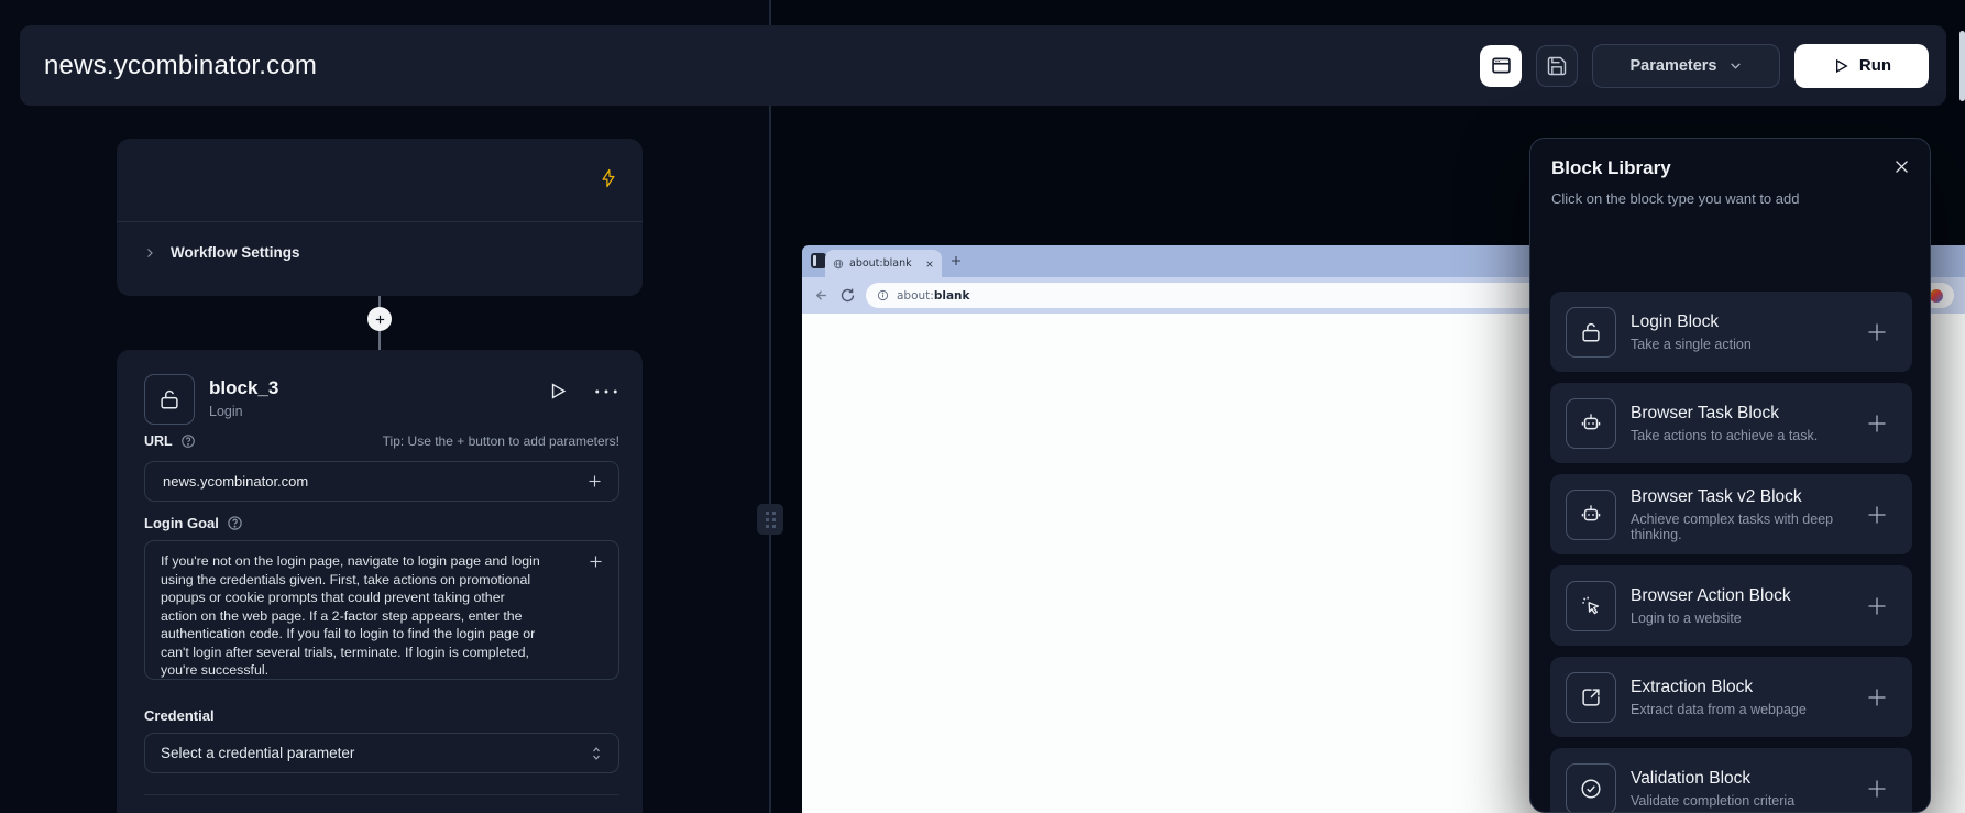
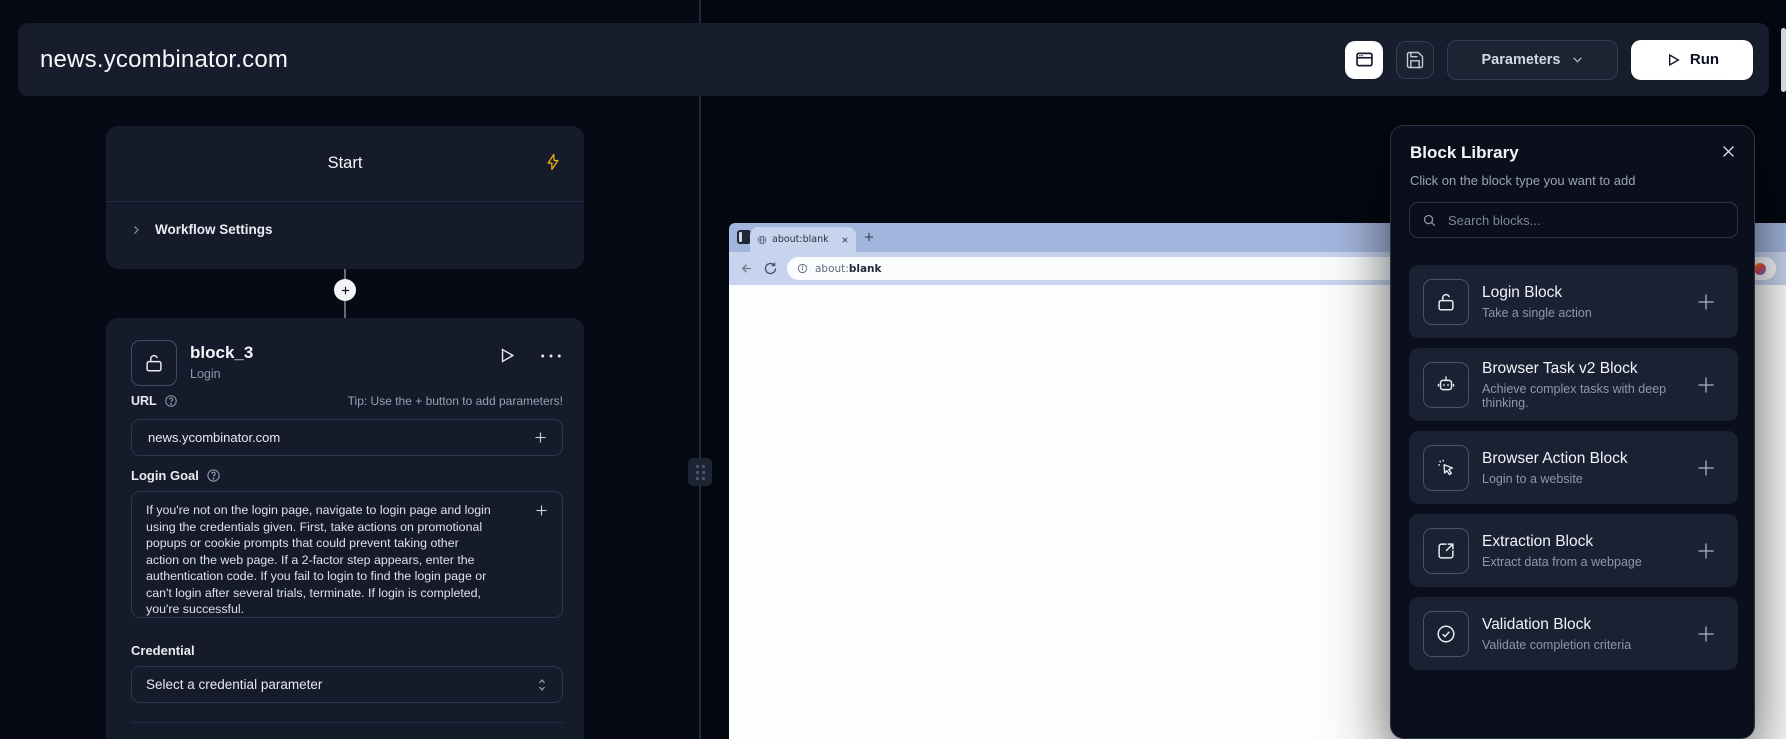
  about:blank
  about:blank
  news.ycombinator.com
  Parameters
  Run
+ Start
  Workflow Settings
  block_3
  Login
  URL
  Tip: Use the + button to add parameters!
  news.ycombinator.com
  Login Goal
  If you're not on the login page, navigate to login page and login using the credentials given. First, take actions on promotional popups or cookie prompts that could prevent taking other action on the web page. If a 2-factor step appears, enter the authentication code. If you fail to login to find the login page or can't login after several trials, terminate. If login is completed, you're successful.
  Credential
  Select a credential parameter
  Block Library
  Click on the block type you want to add
+ Search blocks...
  Login Block
  Take a single action
- Browser Task Block
- Take actions to achieve a task.
  Browser Task v2 Block
  Achieve complex tasks with deep thinking.
  Browser Action Block
  Login to a website
  Extraction Block
  Extract data from a webpage
  Validation Block
  Validate completion criteria
